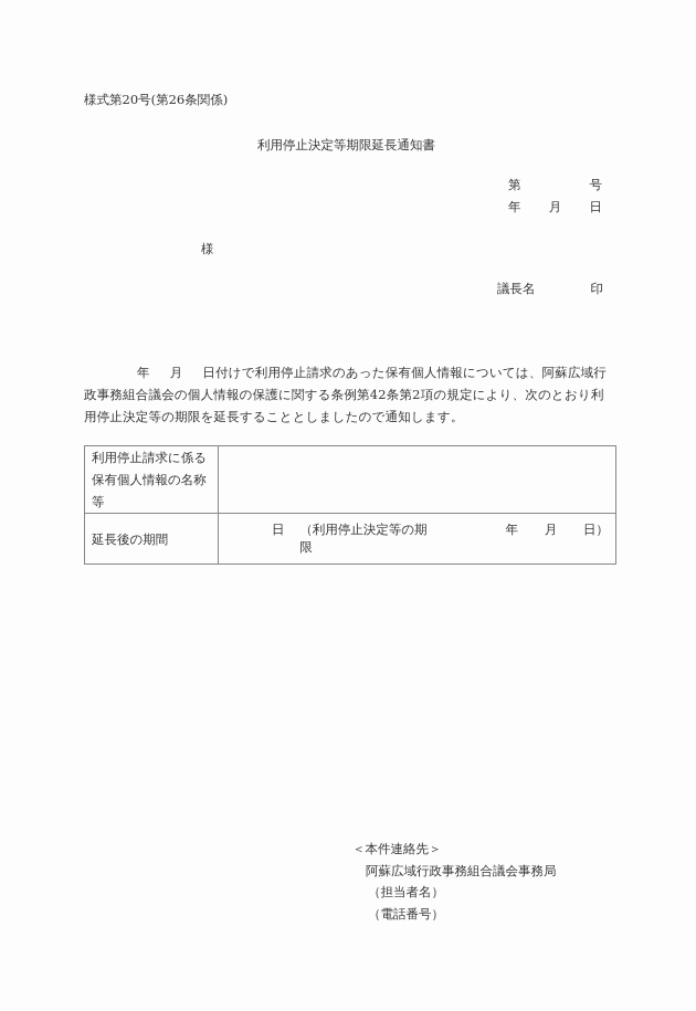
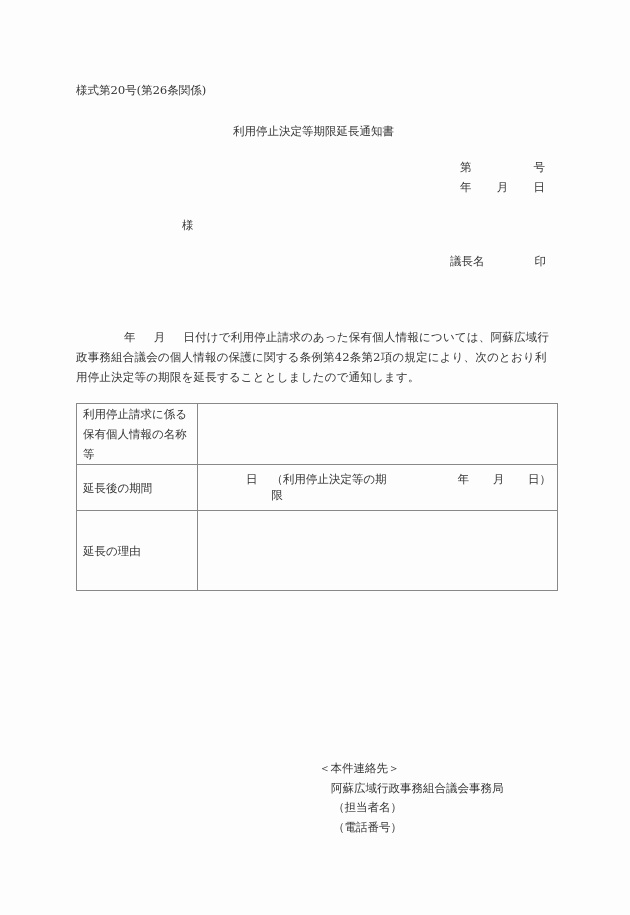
  様式第20号(第26条関係)
  利用停止決定等期限延長通知書
  第
  号
  年
  月
  日
  様
  議長名
  印
  年 月 日付けで利用停止請求のあった保有個人情報については、阿蘇広域行政事務組合議会の個人情報の保護に関する条例第42条第2項の規定により、次のとおり利用停止決定等の期限を延長することとしましたので通知します。
  利用停止請求に係る保有個人情報の名称等
  延長後の期間	日 （利用停止決定等の期限 年 月 日）
+ 延長の理由
  ＜本件連絡先＞
  阿蘇広域行政事務組合議会事務局
  （担当者名）
  （電話番号）
